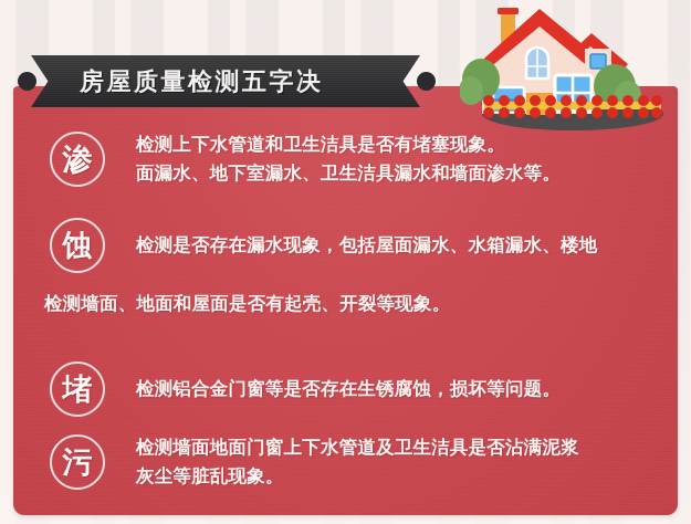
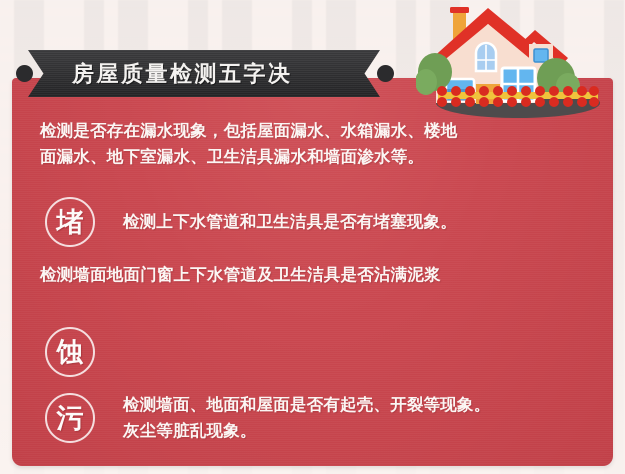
  房屋质量检测五字决
- 渗
- 检测上下水管道和卫生洁具是否有堵塞现象。
+ 检测是否存在漏水现象，包括屋面漏水、水箱漏水、楼地
  面漏水、地下室漏水、卫生洁具漏水和墙面渗水等。
- 蚀
+ 堵
- 检测是否存在漏水现象，包括屋面漏水、水箱漏水、楼地
+ 检测上下水管道和卫生洁具是否有堵塞现象。
- 检测墙面、地面和屋面是否有起壳、开裂等现象。
+ 检测墙面地面门窗上下水管道及卫生洁具是否沾满泥浆
- 堵
+ 蚀
- 检测铝合金门窗等是否存在生锈腐蚀，损坏等问题。
  污
- 检测墙面地面门窗上下水管道及卫生洁具是否沾满泥浆
+ 检测墙面、地面和屋面是否有起壳、开裂等现象。
  灰尘等脏乱现象。
